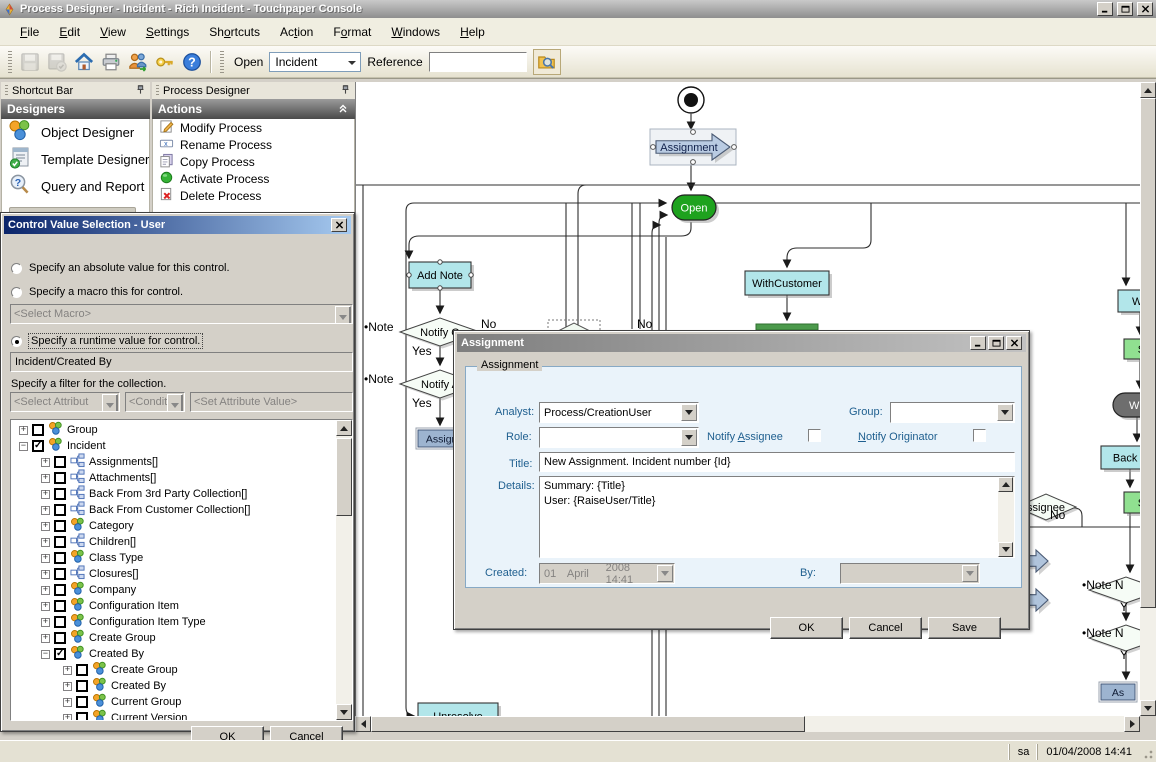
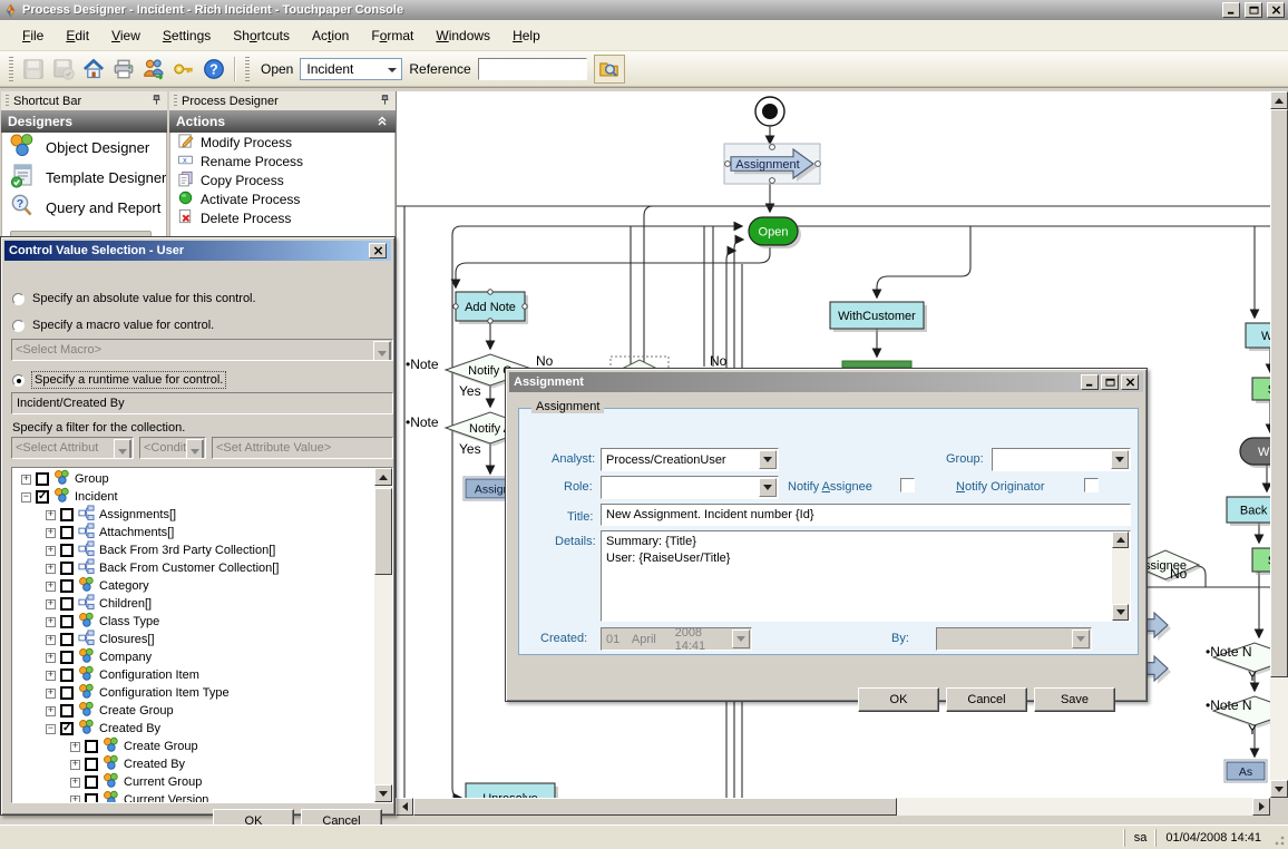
  Process Designer - Incident - Rich Incident - Touchpaper Console
  File
  Edit
  View
  Settings
  Shortcuts
  Action
  Format
  Windows
  Help
  ?
  Open
  Incident
  Reference
  Assignment
  Open
  Add Note
  Notify
  Notify
  Assig
  WithCustomer
  Back
  As
  signee
  No
  Yes
  •Note
  •Note
  Yes
  No
  No
  •Note N
  Y
  •Note N
  Y
  Shortcut Bar
  Designers
  Object Designer
  Template Designer
  ?
  Query and Report
  Process Designer
  Actions
  Modify Process
  Rename Process
  Copy Process
  Activate Process
  Delete Process
  Control Value Selection - User
  Specify an absolute value for this control.
- Specify a macro this for control.
+ Specify a macro value for control.
  <Select Macro>
  Specify a runtime value for control.
  Incident/Created By
  Specify a filter for the collection.
  <Select Attribut
  <Condit
  <Set Attribute Value>
  +
  Group
  −
  ✓
  Incident
  +
  Assignments[]
  +
  Attachments[]
  +
  Back From 3rd Party Collection[]
  +
  Back From Customer Collection[]
  +
  Category
  +
  Children[]
  +
  Class Type
  +
  Closures[]
  +
  Company
  +
  Configuration Item
  +
  Configuration Item Type
  +
  Create Group
  −
  ✓
  Created By
  +
  Create Group
  +
  Created By
  +
  Current Group
  +
  Current Version
  OK
  Cancel
  Assignment
  Assignment
  Analyst:
  Process/CreationUser
  Group:
  Role:
  Notify Assignee
  Notify Originator
  Title:
  New Assignment. Incident number {Id}
  Details:
  Summary: {Title}
  User: {RaiseUser/Title}
  Created:
  01
  April
  2008 14:41
  By:
  OK
  Cancel
  Save
  sa
  01/04/2008 14:41
